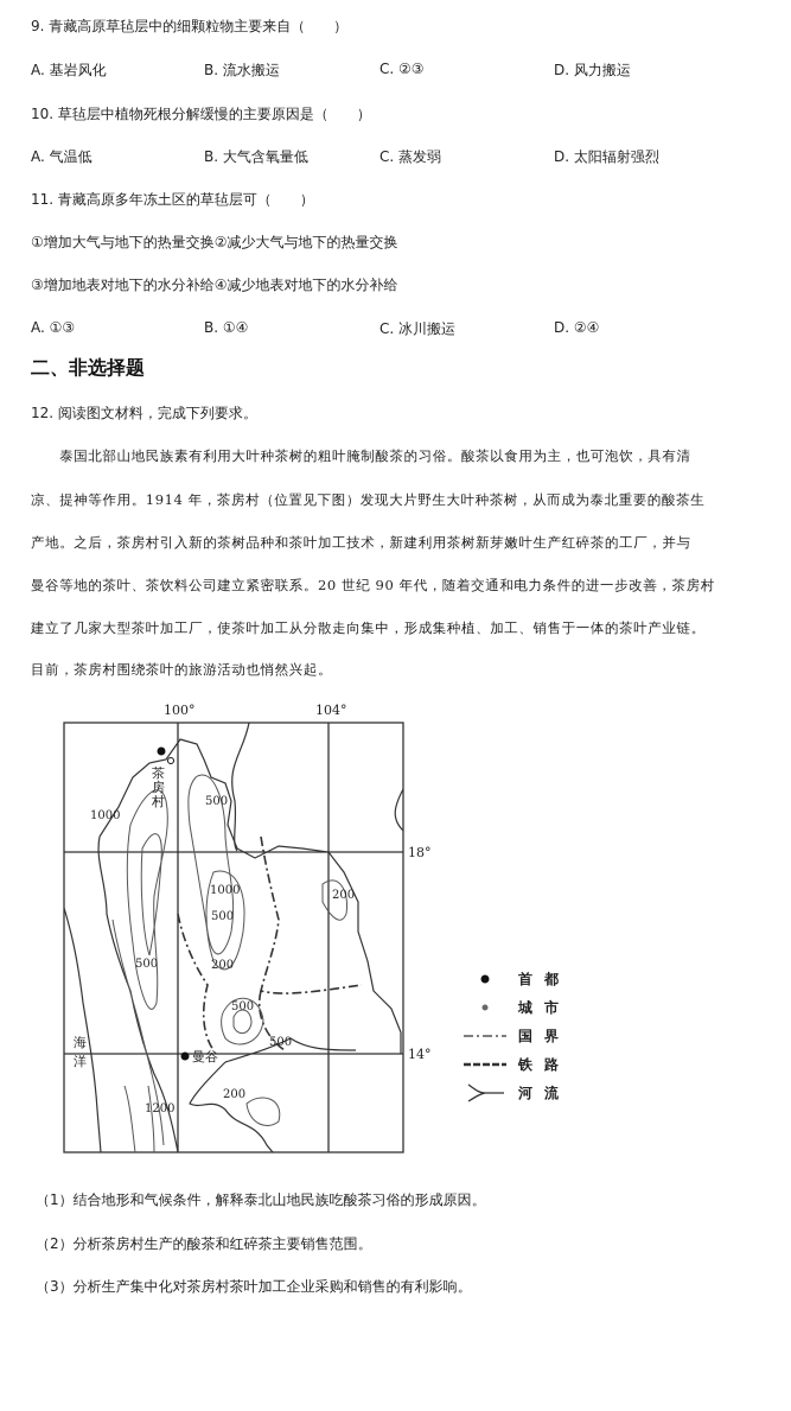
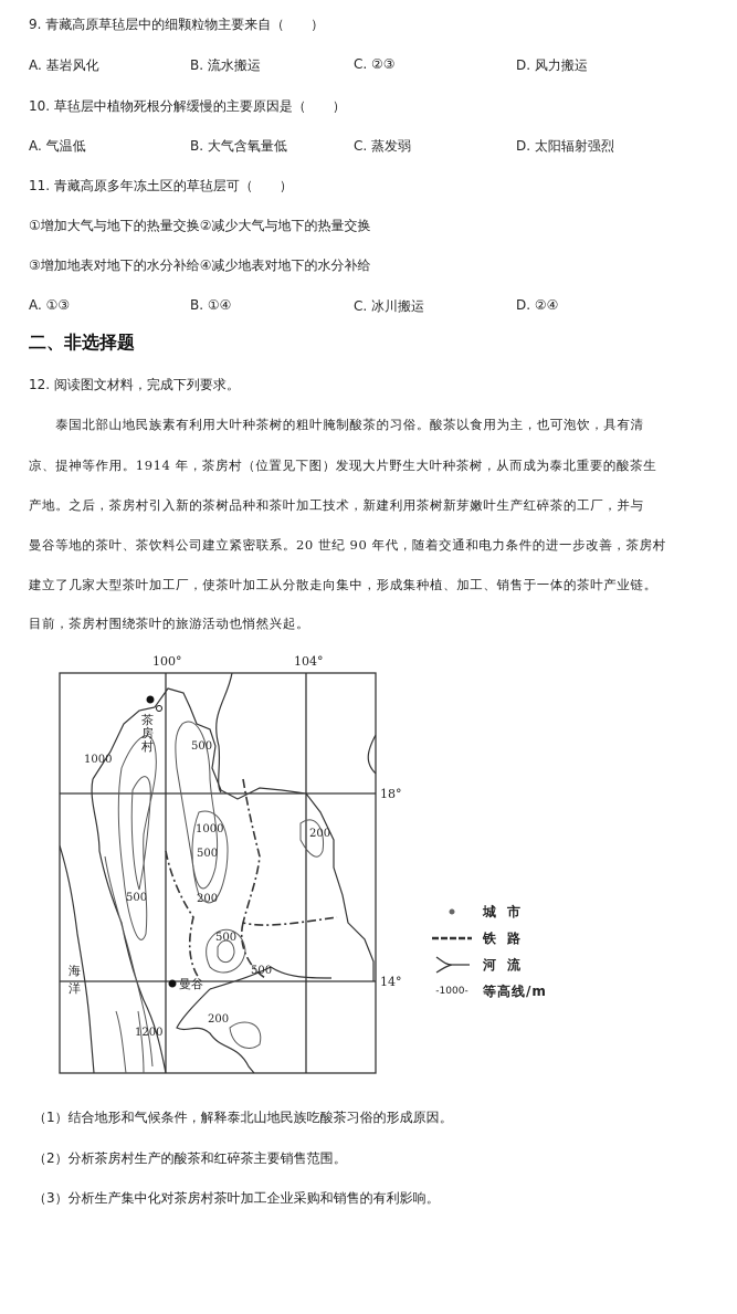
  9. 青藏高原草毡层中的细颗粒物主要来自（ ）
  A. 基岩风化
  B. 流水搬运
  C. ②③
  D. 风力搬运
  10. 草毡层中植物死根分解缓慢的主要原因是（ ）
  A. 气温低
  B. 大气含氧量低
  C. 蒸发弱
  D. 太阳辐射强烈
  11. 青藏高原多年冻土区的草毡层可（ ）
  ①增加大气与地下的热量交换②减少大气与地下的热量交换
  ③增加地表对地下的水分补给④减少地表对地下的水分补给
  A. ①③
  B. ①④
  C. 冰川搬运
  D. ②④
  二、非选择题
  12. 阅读图文材料，完成下列要求。
  泰国北部山地民族素有利用大叶种茶树的粗叶腌制酸茶的习俗。酸茶以食用为主，也可泡饮，具有清
  凉、提神等作用。1914 年，茶房村（位置见下图）发现大片野生大叶种茶树，从而成为泰北重要的酸茶生
  产地。之后，茶房村引入新的茶树品种和茶叶加工技术，新建利用茶树新芽嫩叶生产红碎茶的工厂，并与
  曼谷等地的茶叶、茶饮料公司建立紧密联系。20 世纪 90 年代，随着交通和电力条件的进一步改善，茶房村
  建立了几家大型茶叶加工厂，使茶叶加工从分散走向集中，形成集种植、加工、销售于一体的茶叶产业链。
  目前，茶房村围绕茶叶的旅游活动也悄然兴起。
  100°
  104°
  18°
  14°
  500
  1000
  1000
  500
  200
  500
  200
  500
  500
  200
  1200
  茶
  房
  村
  曼谷
  海
  洋
- 首都
  城市
- 国界
  铁路
  河流
+ -1000-
+ 等高线/m
  （1）结合地形和气候条件，解释泰北山地民族吃酸茶习俗的形成原因。
  （2）分析茶房村生产的酸茶和红碎茶主要销售范围。
  （3）分析生产集中化对茶房村茶叶加工企业采购和销售的有利影响。
